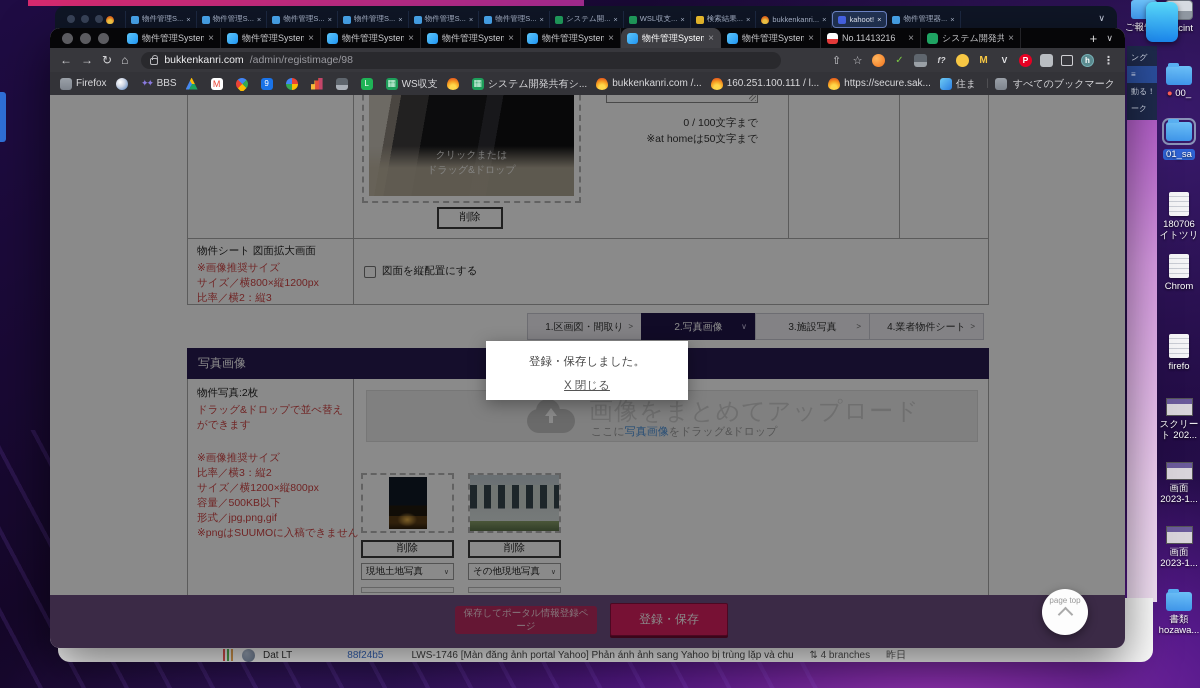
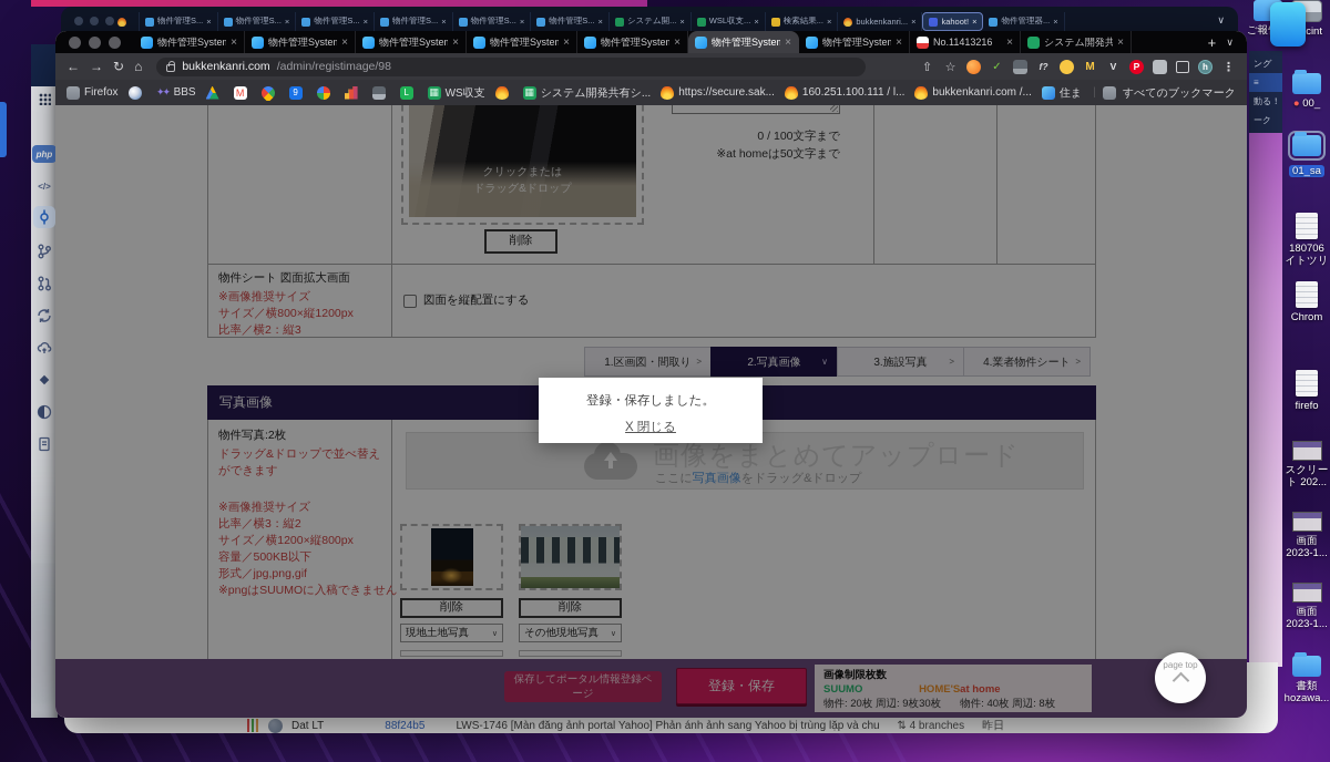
  物件管理S...
  ×
  物件管理S...
  ×
  物件管理S...
  ×
  物件管理S...
  ×
  物件管理S...
  ×
  物件管理S...
  ×
  システム開...
  ×
  WSL収支...
  ×
  検索結果...
  ×
  bukkenkanri...
  ×
  kahoot!
  ×
  物件管理器...
  ×
  ∨
  ング
  ≡
  動る！
  ーク
  ● 00_
  01_sa
  180706
  イトツリ
  Chrom
  firefo
  スクリー
  ト 202...
  画面
  2023-1...
  画面
  2023-1...
  書類
  hozawa...
+ php
+ </>
  Dat LT
  88f24b5
  LWS-1746 [Màn đăng ảnh portal Yahoo] Phản ánh ảnh sang Yahoo bị trùng lặp và chư
  ⇅ 4 branches
  昨日
  物件管理Syste
  ×
  物件管理Syste
  ×
  物件管理Syste
  ×
  物件管理Syste
  ×
  物件管理Syste
  ×
  物件管理Syste
  ×
  物件管理Syste
  ×
  No.11413216
  ×
  システム開発共
  ×
  +
  ∨
  ←
  →
  ↻
  ⌂
  bukkenkanri.com
  /admin/registimage/98
  ⇧
  ☆
  ✓
  f?
  M
  V
  P
  h
  ⋮
  Firefox
  ✦✦
  BBS
  M
  9
  L
  ▦
  WS収支
  ▦
  システム開発共有シ...
- bukkenkanri.com /...
+ https://secure.sak...
  160.251.100.111 / l...
- https://secure.sak...
+ bukkenkanri.com /...
  |
  すべてのブックマーク
  クリックまたは
  ドラッグ&ドロップ
  削除
  0 / 100文字まで
  ※at homeは50文字まで
  物件シート 図面拡大画面
  ※画像推奨サイズ
  サイズ／横800×縦1200px
  比率／横2：縦3
  図面を縦配置にする
  1.区画図・間取り
  >
  2.写真画像
  ∨
  3.施設写真
  >
  4.業者物件シート
  >
  写真画像
  物件写真:2枚
  ドラッグ&ドロップで並べ替えができます
  ※画像推奨サイズ
  比率／横3：縦2
  サイズ／横1200×縦800px
  容量／500KB以下
  形式／jpg,png,gif
  ※pngはSUUMOに入稿できません
  画像をまとめてアップロード
  ここに写真画像をドラッグ&ドロップ
  削除
  削除
  現地土地写真
  その他現地写真
  保存してポータル情報登録ページ
  登録・保存
+ 画像制限枚数
+ SUUMO
+ 物件: 20枚 周辺: 9枚
+ HOME'S
+ 30枚
+ at home
+ 物件: 40枚 周辺: 8枚
  page top
  登録・保存しました。
  X 閉じる
